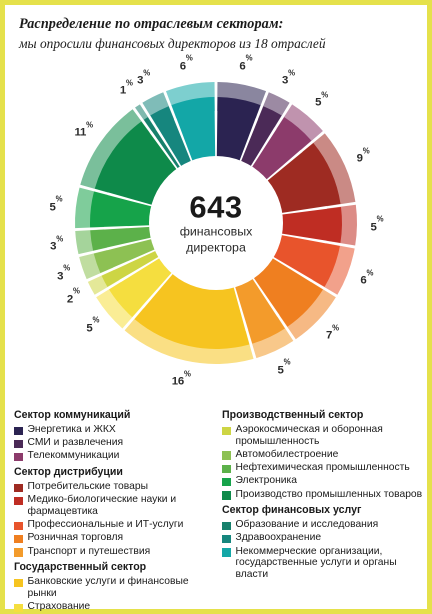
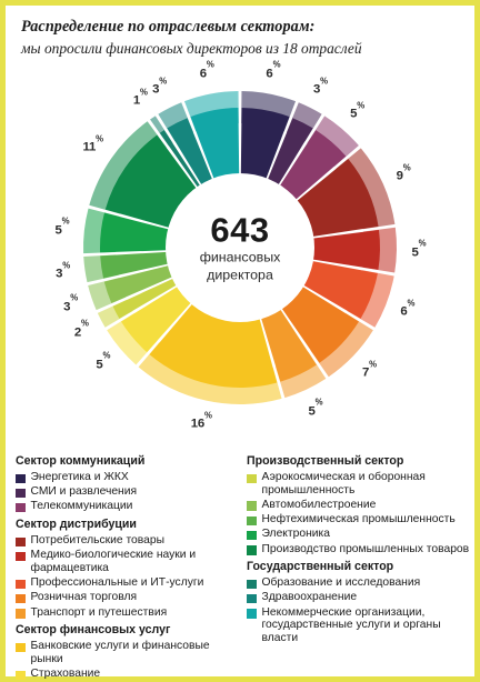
  Распределение по отраслевым секторам:
  мы опросили финансовых директоров из 18 отраслей
  643
  финансовых
  директора
  6%
  3%
  5%
  9%
  5%
  6%
  7%
  5%
  16%
  5%
  2%
  3%
  3%
  5%
  11%
  1%
  3%
  6%
  Сектор коммуникаций
  Энергетика и ЖКХ
  СМИ и развлечения
  Телекоммуникации
  Сектор дистрибуции
  Потребительские товары
  Медико-биологические науки и фармацевтика
  Профессиональные и ИТ-услуги
  Розничная торговля
  Транспорт и путешествия
- Государственный сектор
+ Сектор финансовых услуг
  Банковские услуги и финансовые рынки
  Страхование
  Производственный сектор
  Аэрокосмическая и оборонная промышленность
  Автомобилестроение
  Нефтехимическая промышленность
  Электроника
  Производство промышленных товаров
- Сектор финансовых услуг
+ Государственный сектор
  Образование и исследования
  Здравоохранение
  Некоммерческие организации, государственные услуги и органы власти
